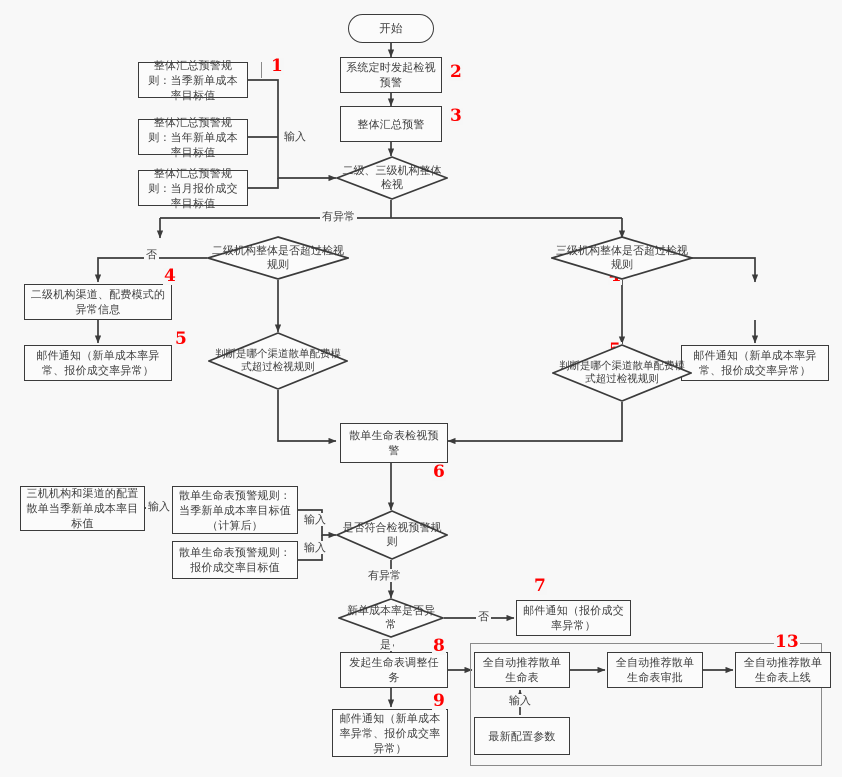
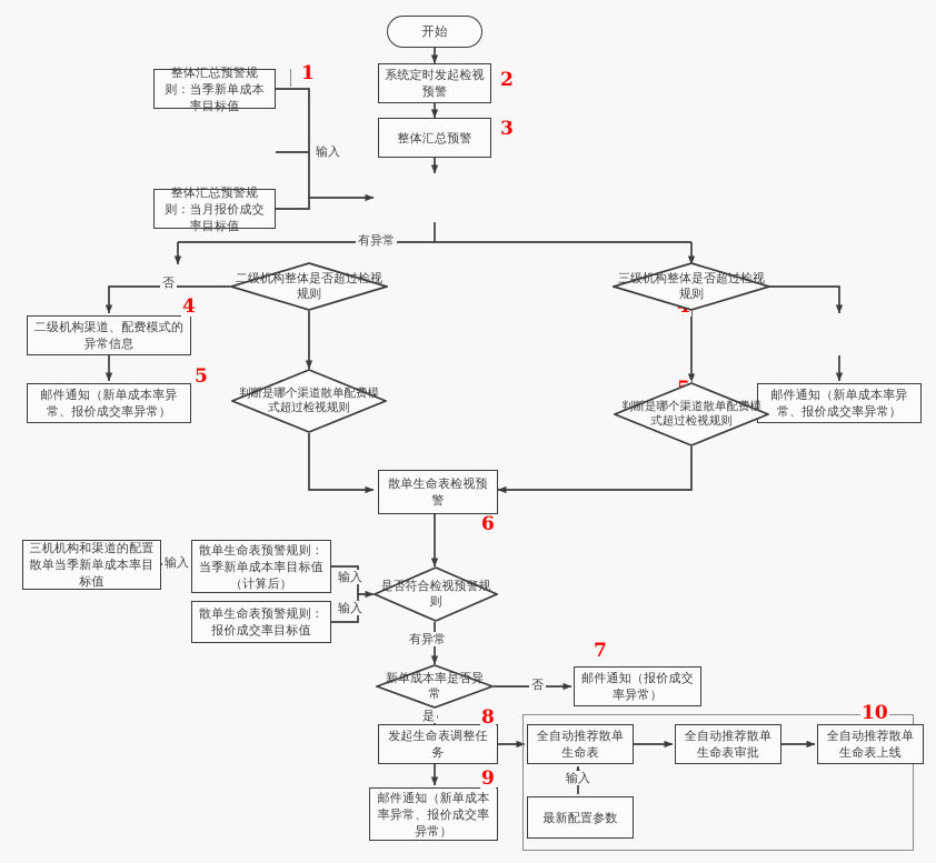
  开始
  系统定时发起检视预警
  整体汇总预警
  整体汇总预警规则：当季新单成本率目标值
- 整体汇总预警规则：当年新单成本率目标值
  整体汇总预警规则：当月报价成交率目标值
- 二级、三级机构整体检视
  二级机构整体是否超过检视规则
  三级机构整体是否超过检视规则
  二级机构渠道、配费模式的异常信息
  邮件通知（新单成本率异常、报价成交率异常）
  邮件通知（新单成本率异常、报价成交率异常）
  判断是哪个渠道散单配费模式超过检视规则
  判断是哪个渠道散单配费模式超过检视规则
  散单生命表检视预警
  三机机构和渠道的配置散单当季新单成本率目标值
  散单生命表预警规则：当季新单成本率目标值（计算后）
  散单生命表预警规则：报价成交率目标值
  是否符合检视预警规则
  新单成本率是否异常
  邮件通知（报价成交率异常）
  发起生命表调整任务
  邮件通知（新单成本率异常、报价成交率异常）
  全自动推荐散单生命表
  全自动推荐散单生命表审批
  全自动推荐散单生命表上线
  最新配置参数
  输入
  有异常
  否
  输入
  输入
  输入
  有异常
  否
  是
  输入
  1
  2
  3
  4
  5
  6
  7
  8
  9
- 13
+ 10
